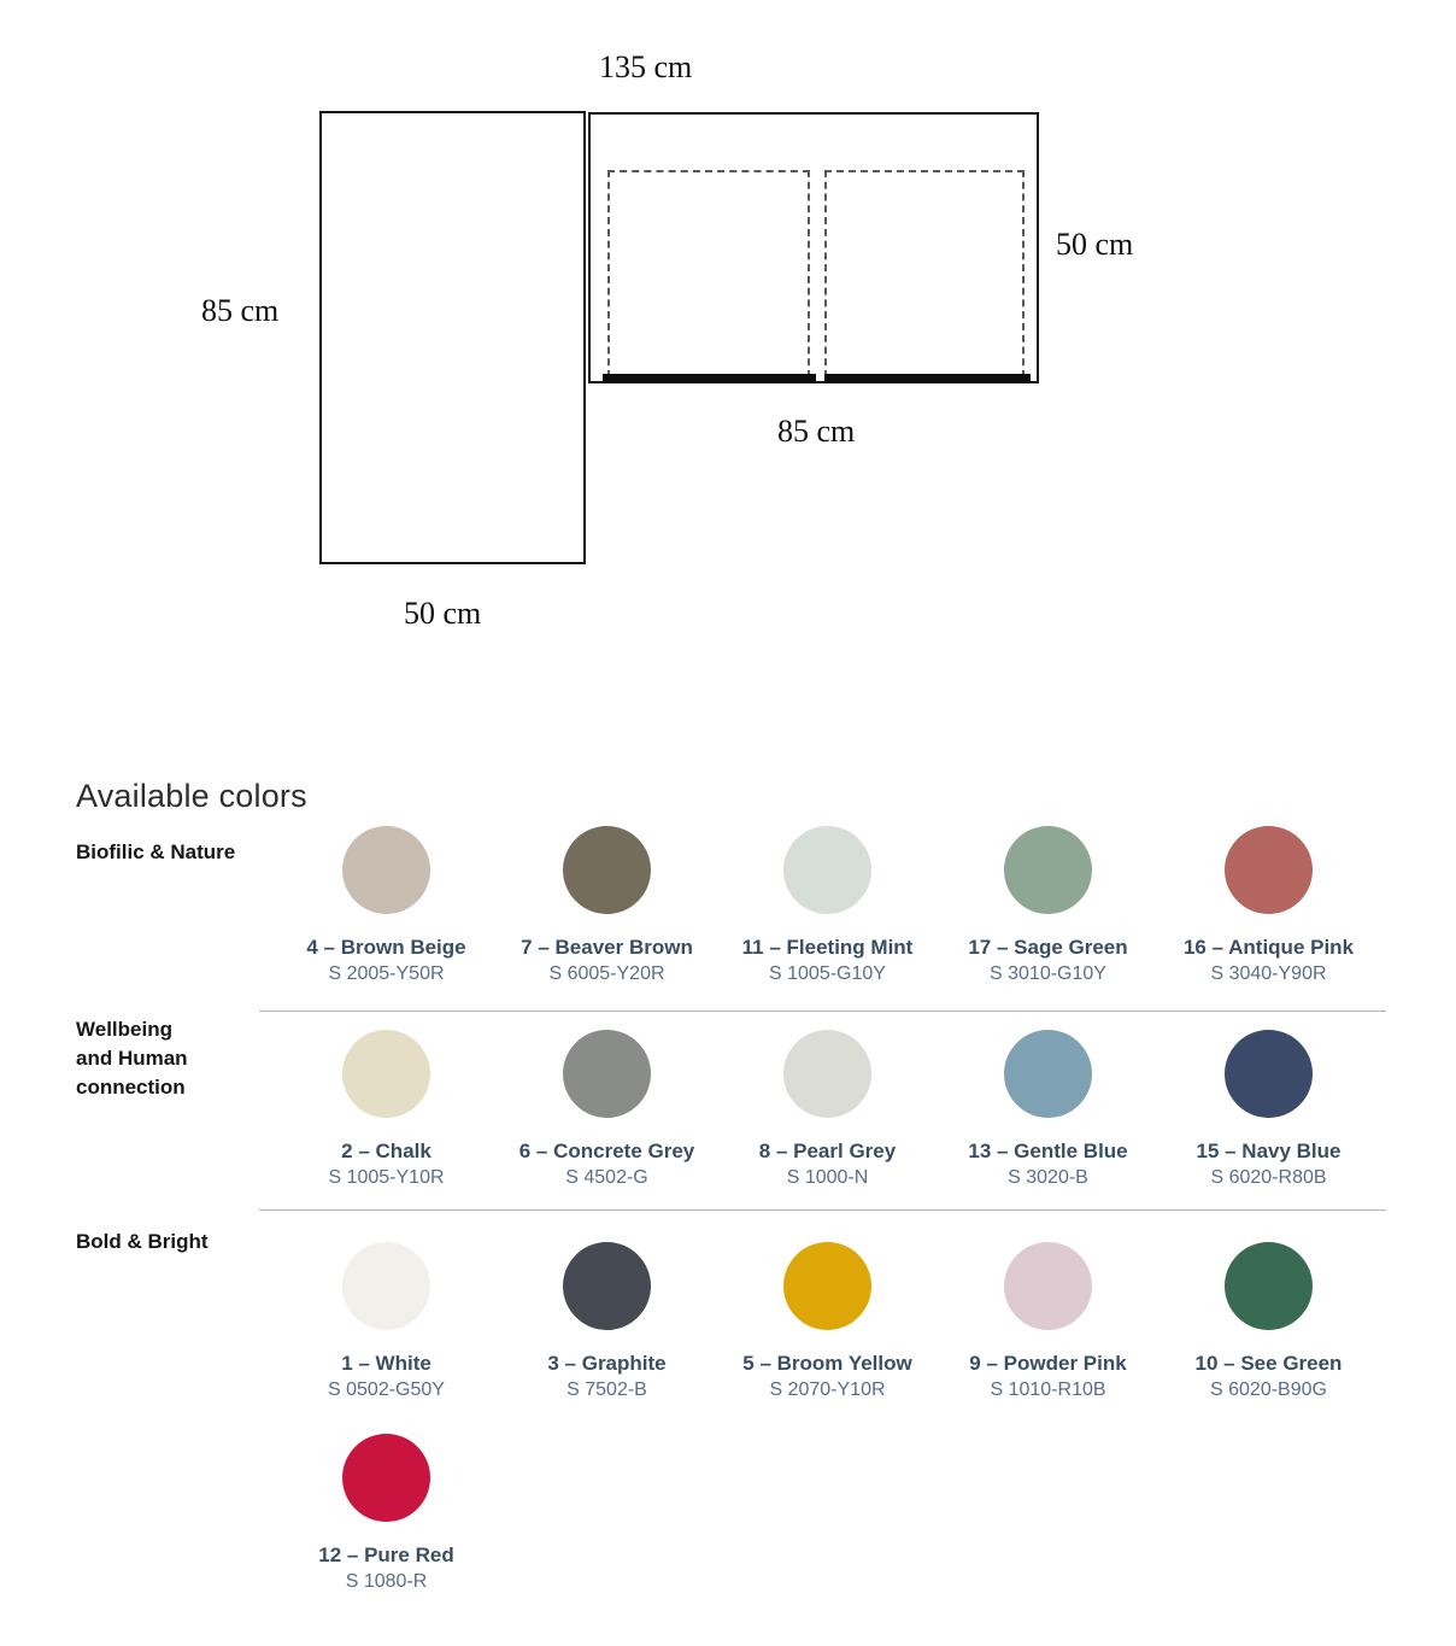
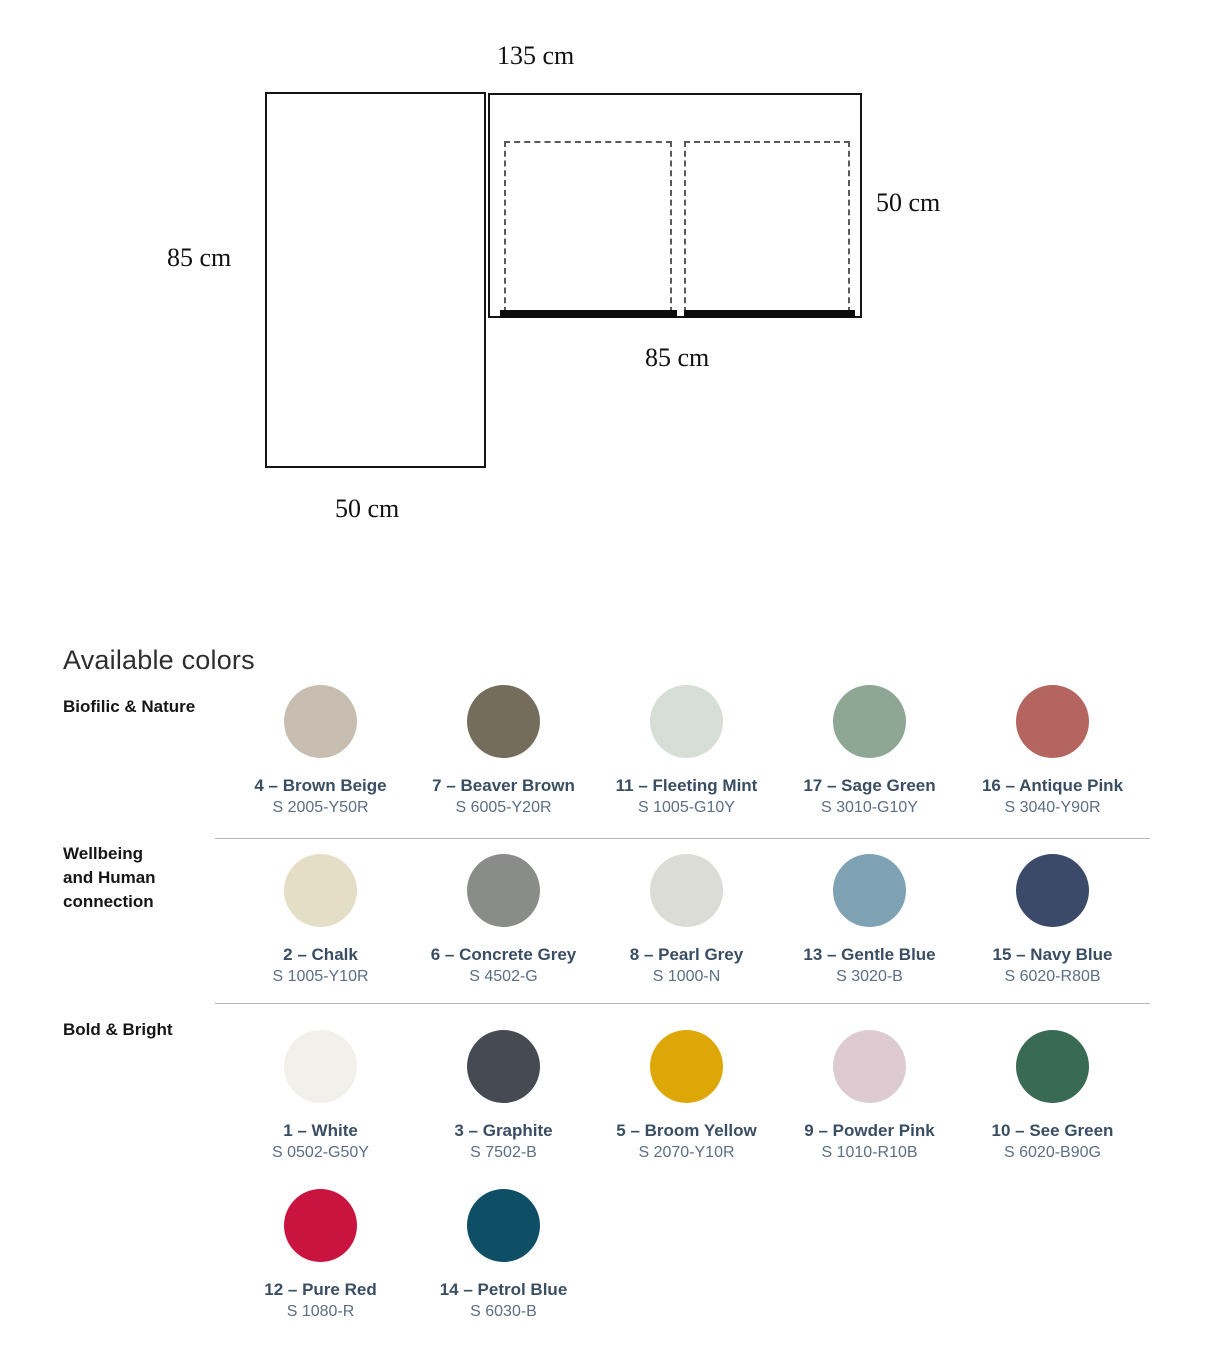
  135 cm
  85 cm
  50 cm
  85 cm
  50 cm
  Available colors
  Biofilic & Nature
  4 – Brown Beige
  S 2005-Y50R
  7 – Beaver Brown
  S 6005-Y20R
  11 – Fleeting Mint
  S 1005-G10Y
  17 – Sage Green
  S 3010-G10Y
  16 – Antique Pink
  S 3040-Y90R
  Wellbeing
  and Human
  connection
  2 – Chalk
  S 1005-Y10R
  6 – Concrete Grey
  S 4502-G
  8 – Pearl Grey
  S 1000-N
  13 – Gentle Blue
  S 3020-B
  15 – Navy Blue
  S 6020-R80B
  Bold & Bright
  1 – White
  S 0502-G50Y
  3 – Graphite
  S 7502-B
  5 – Broom Yellow
  S 2070-Y10R
  9 – Powder Pink
  S 1010-R10B
  10 – See Green
  S 6020-B90G
  12 – Pure Red
  S 1080-R
+ 14 – Petrol Blue
+ S 6030-B
